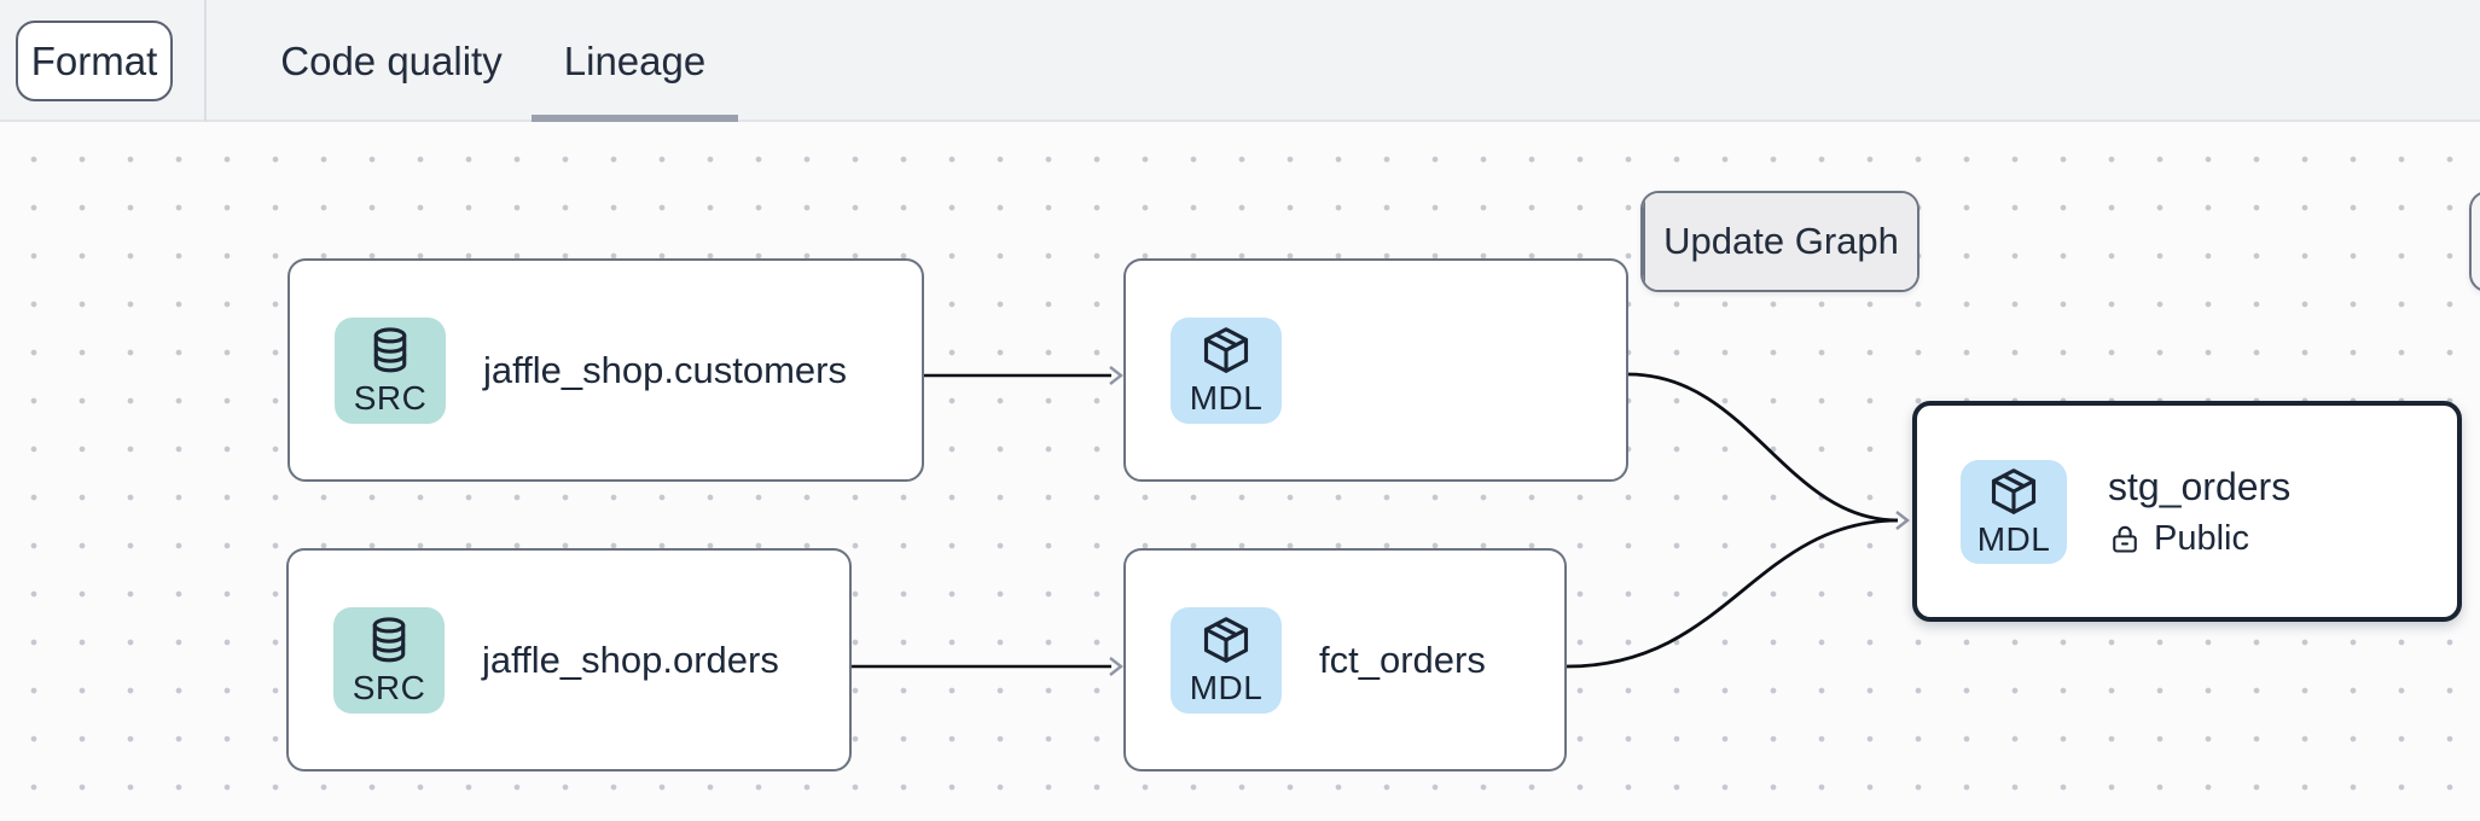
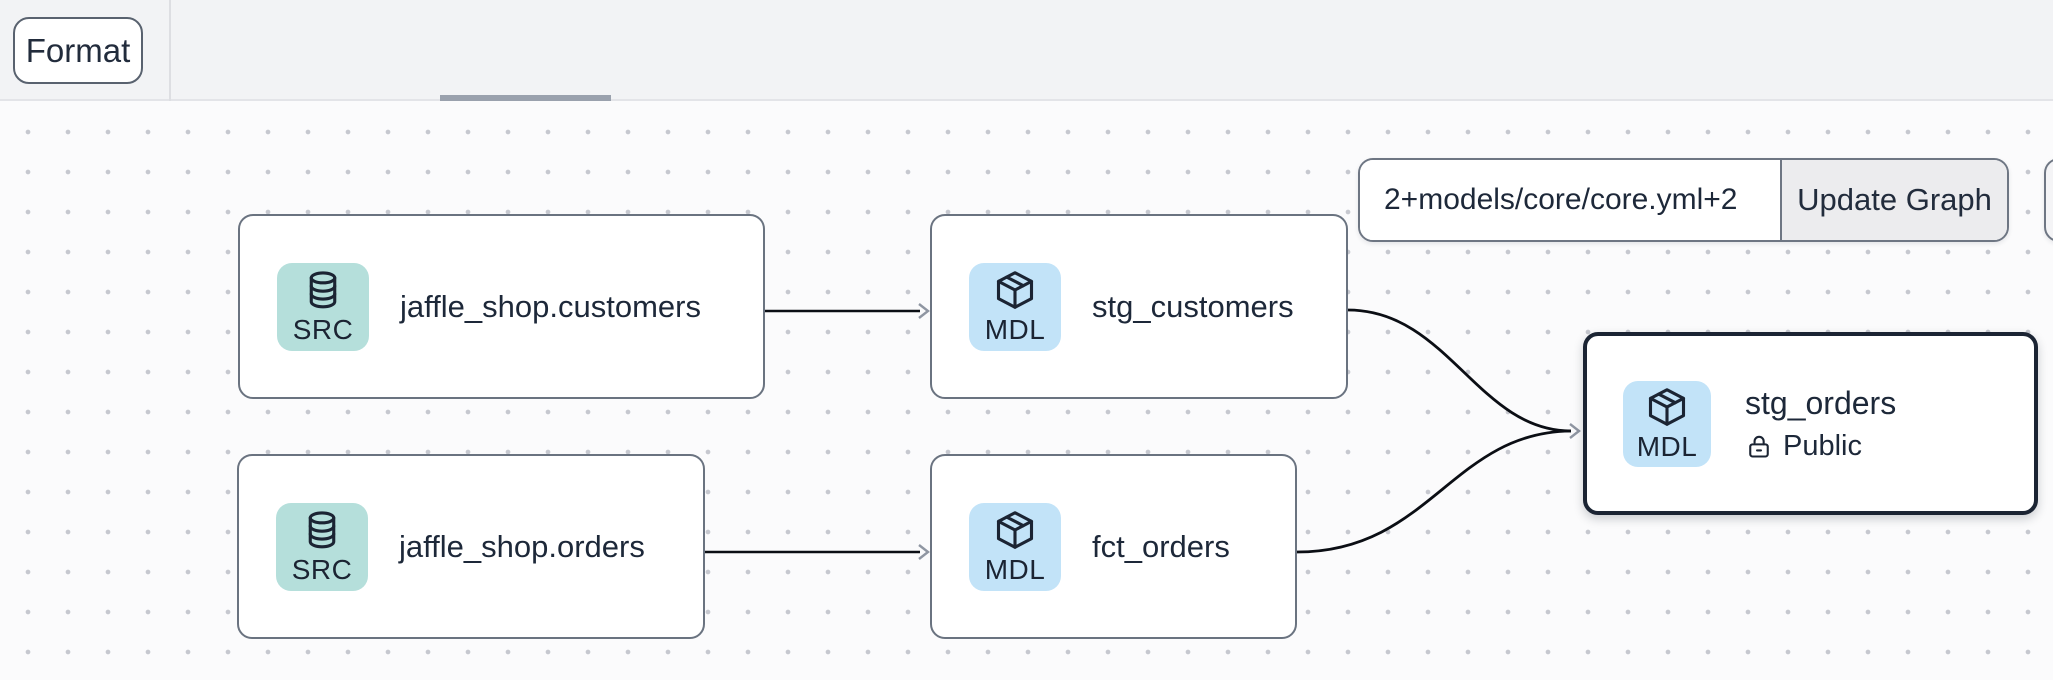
  Format
- Code quality
- Lineage
  SRC
  jaffle_shop.customers
  MDL
+ stg_customers
  SRC
  jaffle_shop.orders
  MDL
  fct_orders
  MDL
  stg_orders
  Public
+ 2+models/core/core.yml+2
  Update Graph
